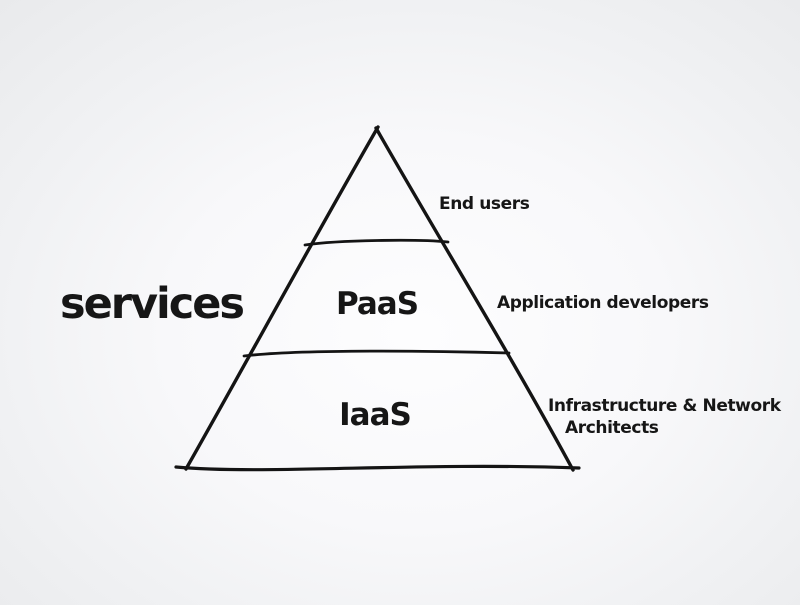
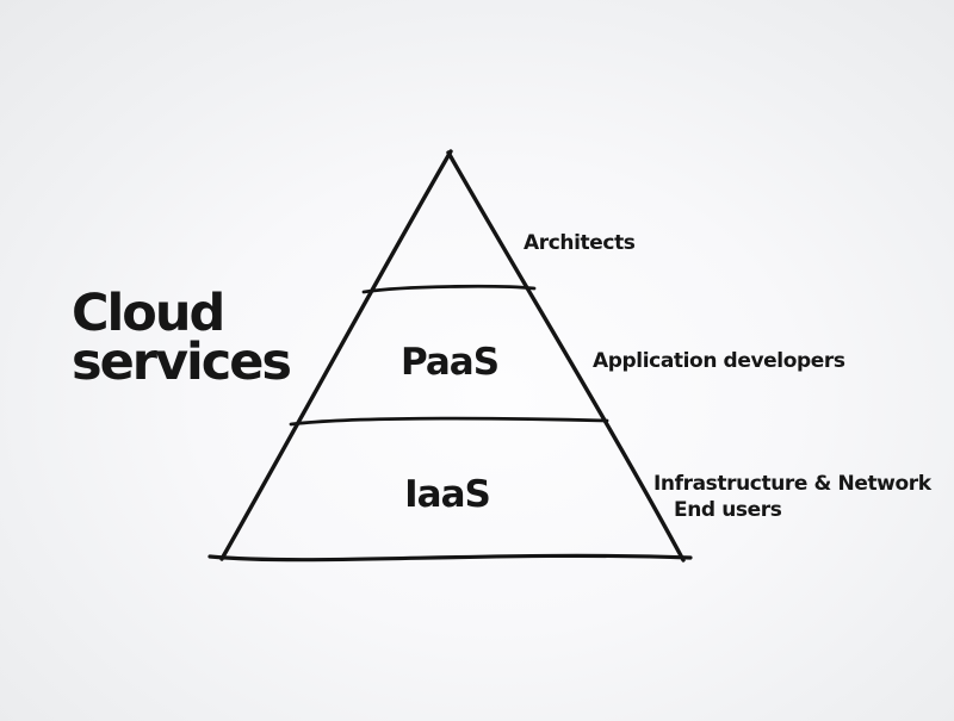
+ Cloud
  services
  PaaS
  IaaS
- End users
+ Architects
  Application developers
  Infrastructure & Network
- Architects
+ End users
